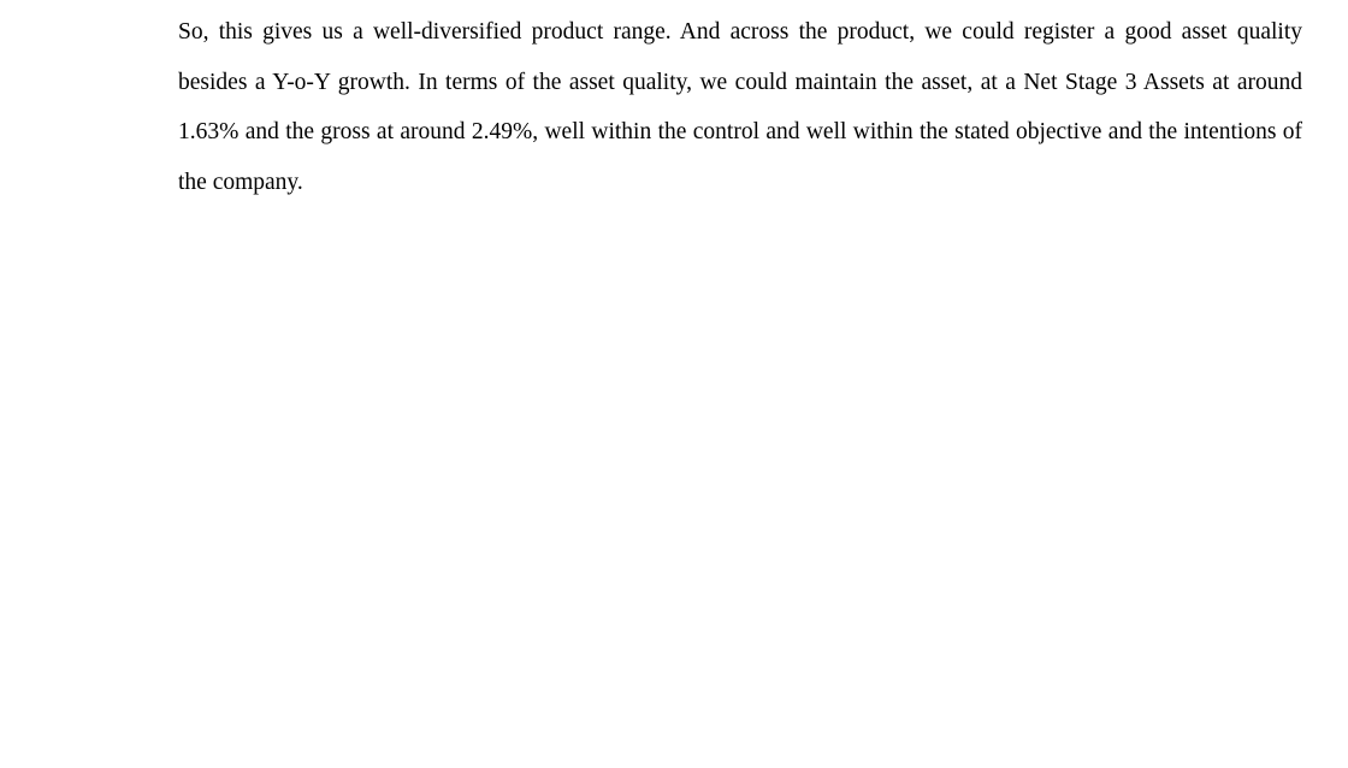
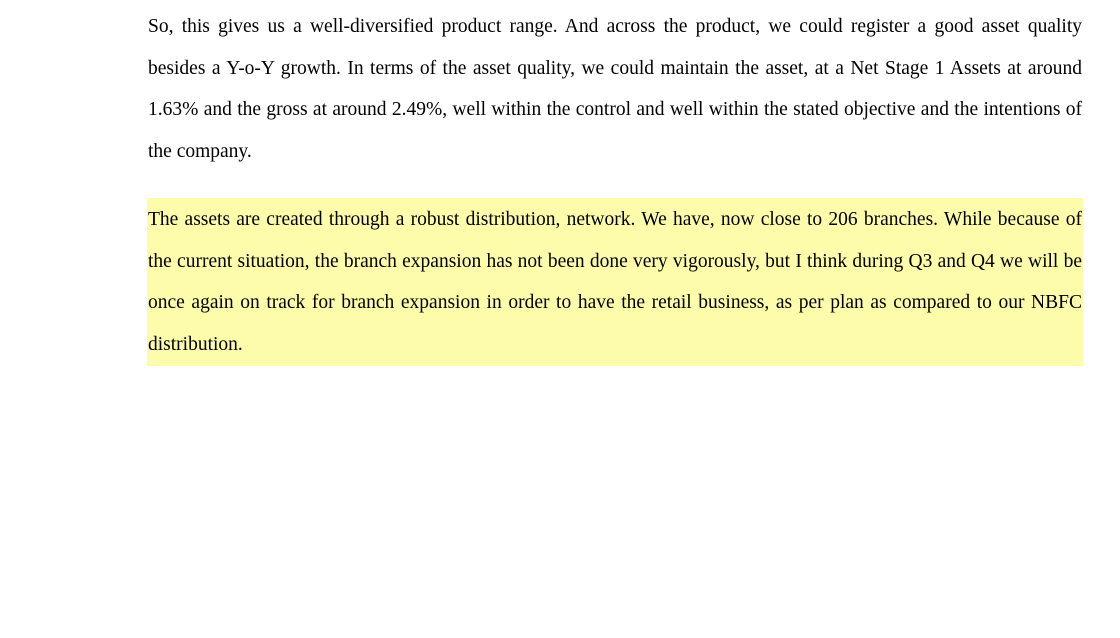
- So, this gives us a well-diversified product range. And across the product, we could register a good asset quality besides a Y-o-Y growth. In terms of the asset quality, we could maintain the asset, at a Net Stage 3 Assets at around 1.63% and the gross at around 2.49%, well within the control and well within the stated objective and the intentions of the company.
+ So, this gives us a well-diversified product range. And across the product, we could register a good asset quality besides a Y-o-Y growth. In terms of the asset quality, we could maintain the asset, at a Net Stage 1 Assets at around 1.63% and the gross at around 2.49%, well within the control and well within the stated objective and the intentions of the company.
+ The assets are created through a robust distribution, network. We have, now close to 206 branches. While because of the current situation, the branch expansion has not been done very vigorously, but I think during Q3 and Q4 we will be once again on track for branch expansion in order to have the retail business, as per plan as compared to our NBFC distribution.
